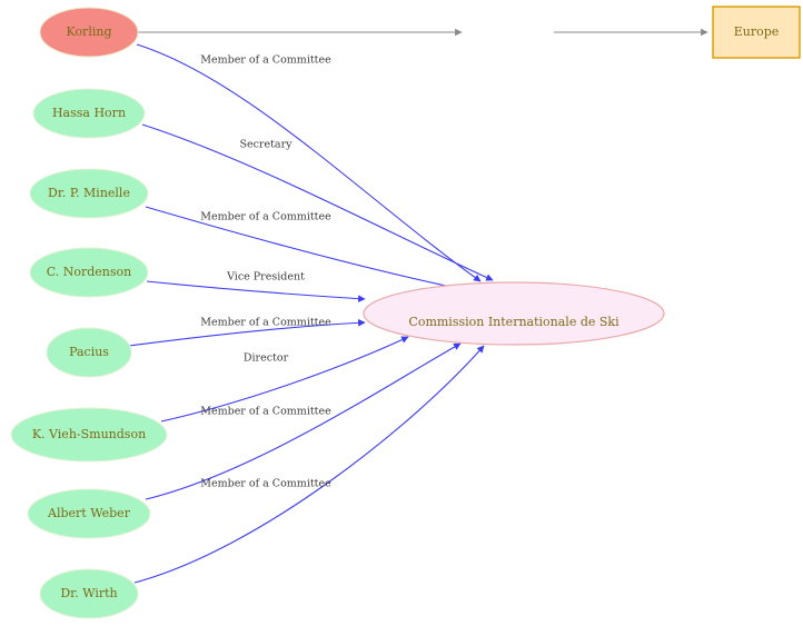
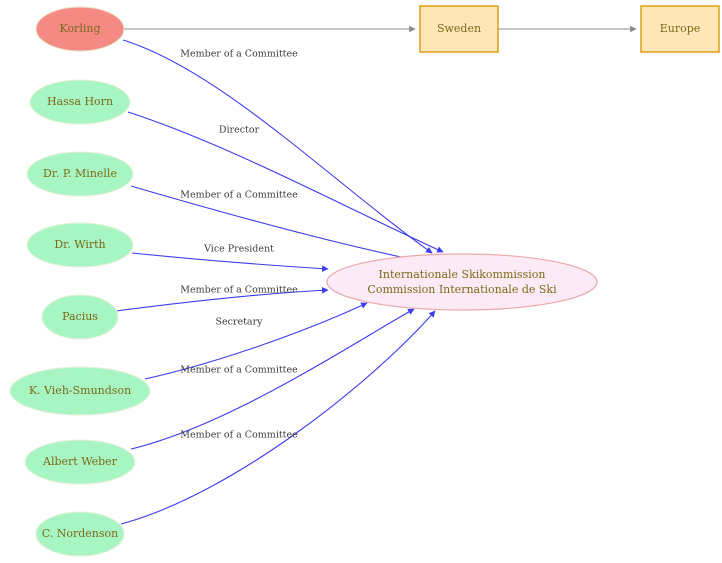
  Korling
  Hassa Horn
  Dr. P. Minelle
- C. Nordenson
+ Dr. Wirth
  Pacius
  K. Vieh-Smundson
  Albert Weber
- Dr. Wirth
+ C. Nordenson
+ Internationale Skikommission
  Commission Internationale de Ski
+ Sweden
  Europe
  Member of a Committee
- Secretary
+ Director
  Member of a Committee
  Vice President
  Member of a Committee
- Director
+ Secretary
  Member of a Committee
  Member of a Committee
